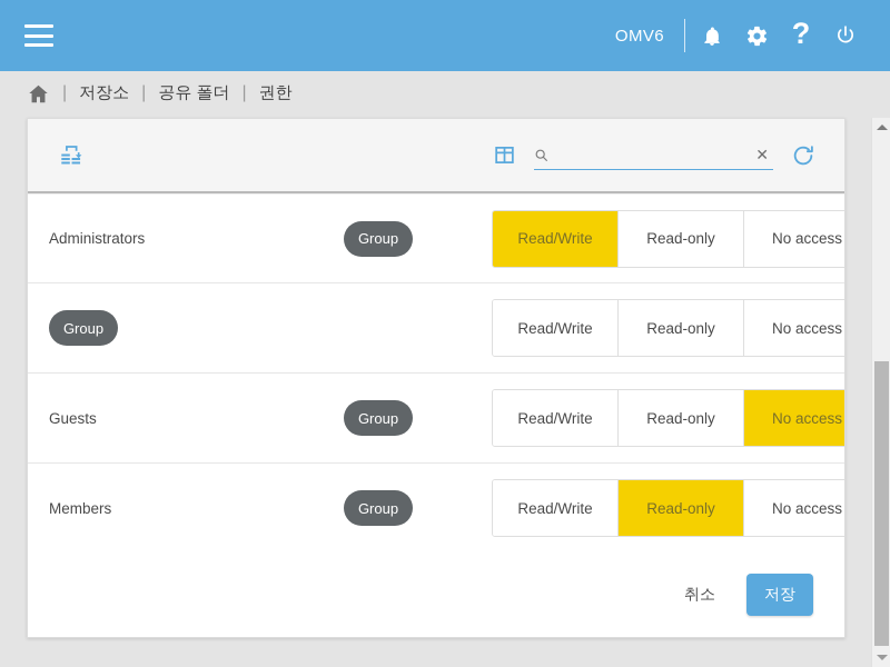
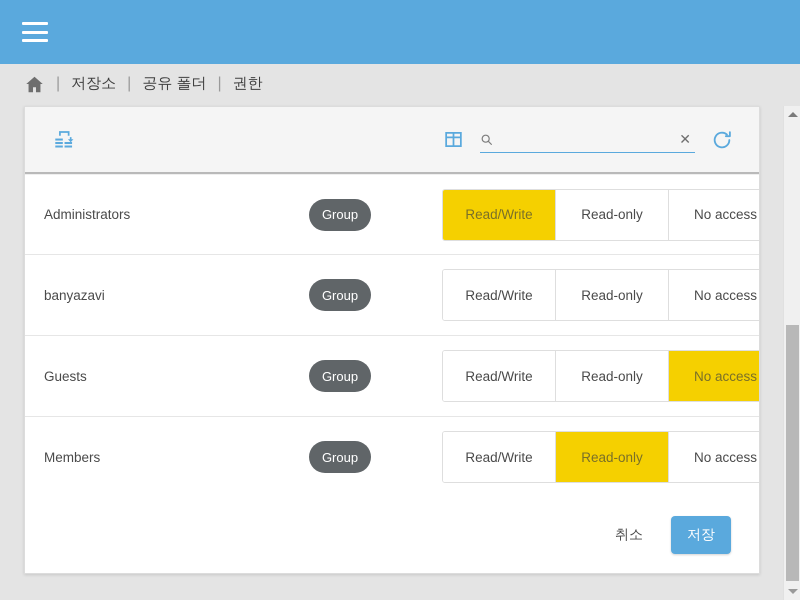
- OMV6
- ?
  |
  저장소
  |
  공유 폴더
  |
  권한
  ✕
  Administrators
  Group
  Read/Write
  Read-only
  No access
+ banyazavi
  Group
  Read/Write
  Read-only
  No access
  Guests
  Group
  Read/Write
  Read-only
  No access
  Members
  Group
  Read/Write
  Read-only
  No access
  취소
  저장
